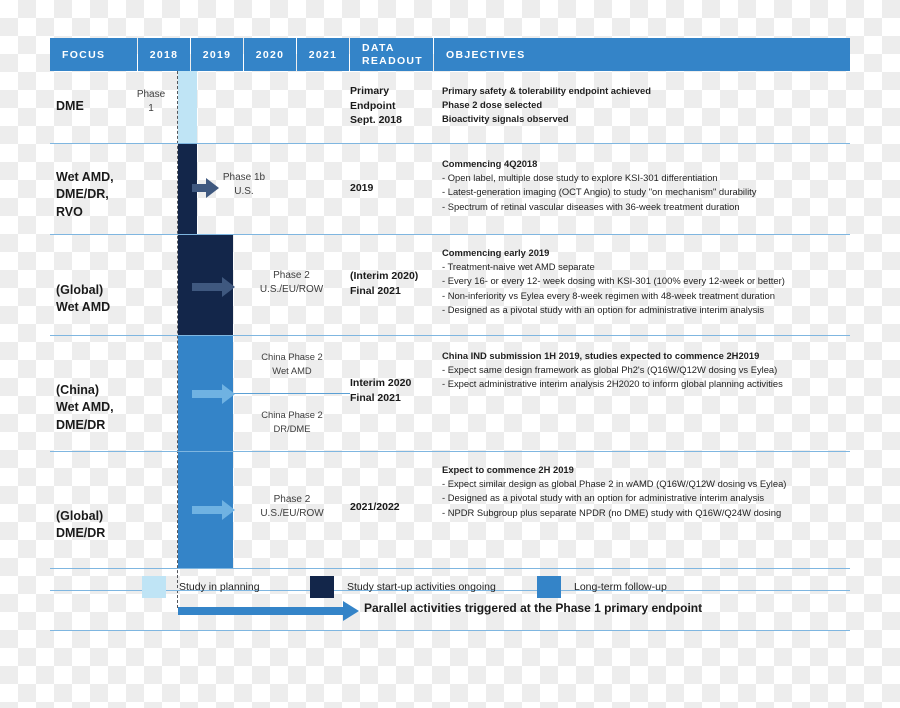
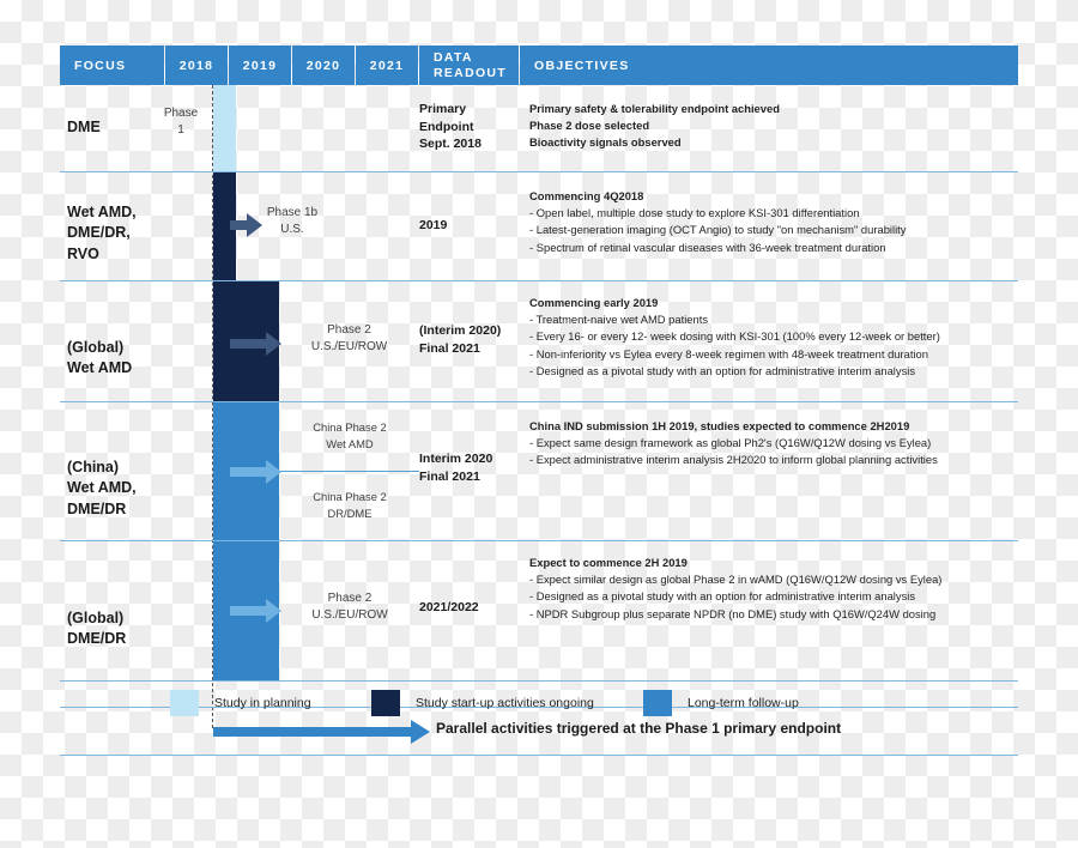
  FOCUS
  2018
  2019
  2020
  2021
  DATA
  READOUT
  OBJECTIVES
  DME
  Phase
  1
  Primary
  Endpoint
  Sept. 2018
  Primary safety & tolerability endpoint achieved
  Phase 2 dose selected
  Bioactivity signals observed
  Wet AMD,
  DME/DR,
  RVO
  Phase 1b
  U.S.
  2019
  Commencing 4Q2018
  - Open label, multiple dose study to explore KSI-301 differentiation
  - Latest-generation imaging (OCT Angio) to study "on mechanism" durability
  - Spectrum of retinal vascular diseases with 36-week treatment duration
  (Global)
  Wet AMD
  Phase 2
  U.S./EU/ROW
  (Interim 2020)
  Final 2021
  Commencing early 2019
- - Treatment-naive wet AMD separate
+ - Treatment-naive wet AMD patients
  - Every 16- or every 12- week dosing with KSI-301 (100% every 12-week or better)
  - Non-inferiority vs Eylea every 8-week regimen with 48-week treatment duration
  - Designed as a pivotal study with an option for administrative interim analysis
  (China)
  Wet AMD,
  DME/DR
  China Phase 2
  Wet AMD
  China Phase 2
  DR/DME
  Interim 2020
  Final 2021
  China IND submission 1H 2019, studies expected to commence 2H2019
  - Expect same design framework as global Ph2's (Q16W/Q12W dosing vs Eylea)
  - Expect administrative interim analysis 2H2020 to inform global planning activities
  (Global)
  DME/DR
  Phase 2
  U.S./EU/ROW
  2021/2022
  Expect to commence 2H 2019
  - Expect similar design as global Phase 2 in wAMD (Q16W/Q12W dosing vs Eylea)
  - Designed as a pivotal study with an option for administrative interim analysis
  - NPDR Subgroup plus separate NPDR (no DME) study with Q16W/Q24W dosing
  Parallel activities triggered at the Phase 1 primary endpoint
  Study in planning
  Study start-up activities ongoing
  Long-term follow-up
